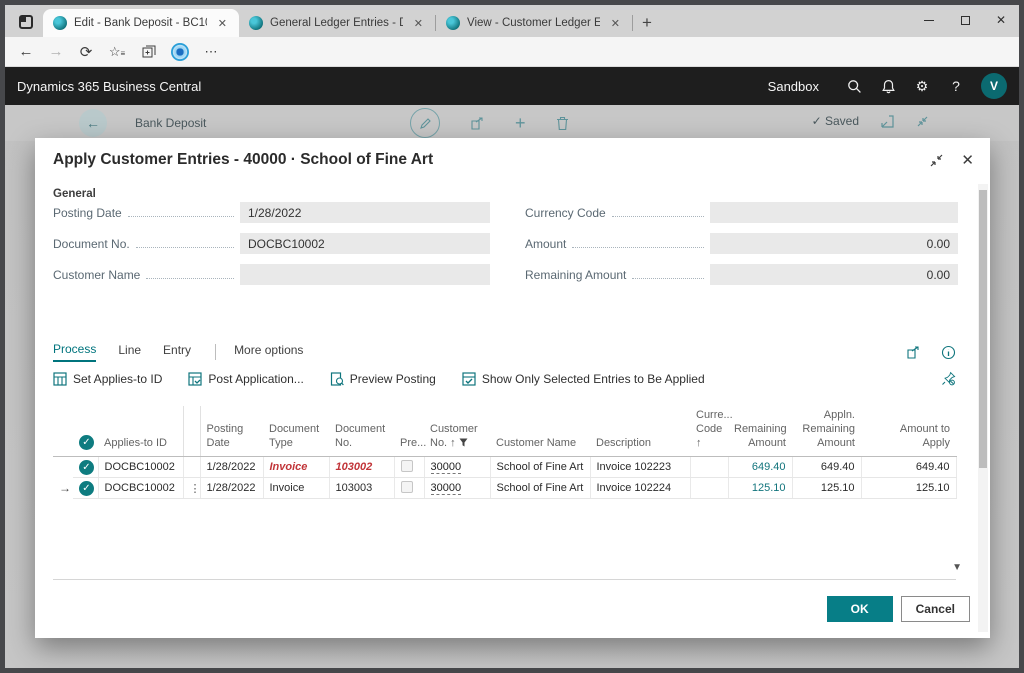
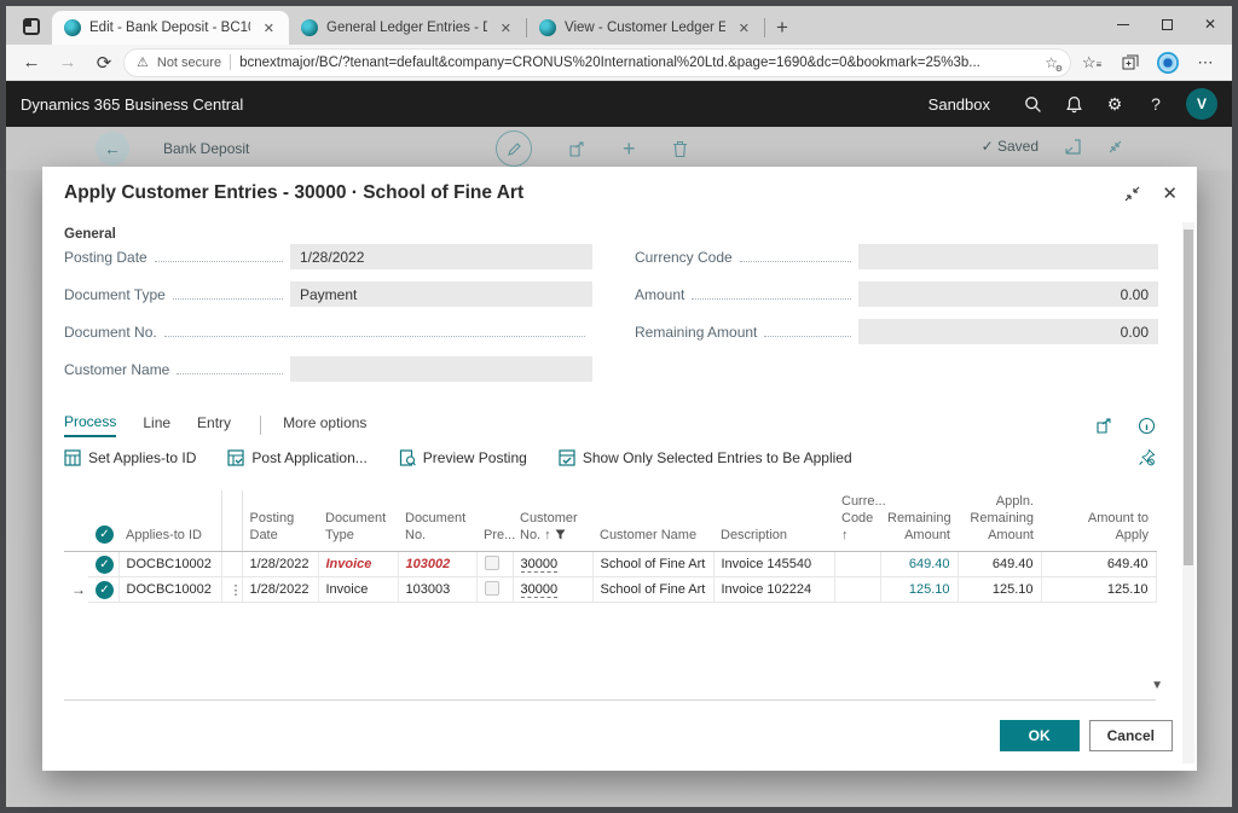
  Edit - Bank Deposit - BC1
  ✕
  General Ledger Entries -
  ✕
  View - Customer Ledger E
  ✕
  +
  ✕
  ←
  →
  ⟳
+ ⚠
+ Not secure
+ bcnextmajor/BC/?tenant=default&company=CRONUS%20International%20Ltd.&page=1690&dc=0&bookmark=25%3b...
+ ☆
  ☆≡
  ⋯
  Dynamics 365 Business Central
  Sandbox
  ⚙
  ?
  V
  ←
  Bank Deposit
  +
  ✓ Saved
- Apply Customer Entries - 40000 · School of Fine Art
+ Apply Customer Entries - 30000 · School of Fine Art
  ✕
  General
  Posting Date
  1/28/2022
+ Document Type
+ Payment
  Document No.
- DOCBC10002
  Customer Name
  Currency Code
  Amount
  0.00
  Remaining Amount
  0.00
  Process
  Line
  Entry
  More options
  Set Applies-to ID
  Post Application...
  Preview Posting
  Show Only Selected Entries to Be Applied
  	✓	Applies-to ID		Posting Date	Document Type	Document No.	Pre...	Customer No. ↑	Customer Name	Description	Curre... Code ↑	Remaining Amount	Appln. Remaining Amount	Amount to Apply
- 	✓	DOCBC10002		1/28/2022	Invoice	103002		30000	School of Fine Art	Invoice 102223		649.40	649.40	649.40
+ 	✓	DOCBC10002		1/28/2022	Invoice	103002		30000	School of Fine Art	Invoice 145540		649.40	649.40	649.40
  →	✓	DOCBC10002	⋮	1/28/2022	Invoice	103003		30000	School of Fine Art	Invoice 102224		125.10	125.10	125.10
  ▼
  OK
  Cancel
